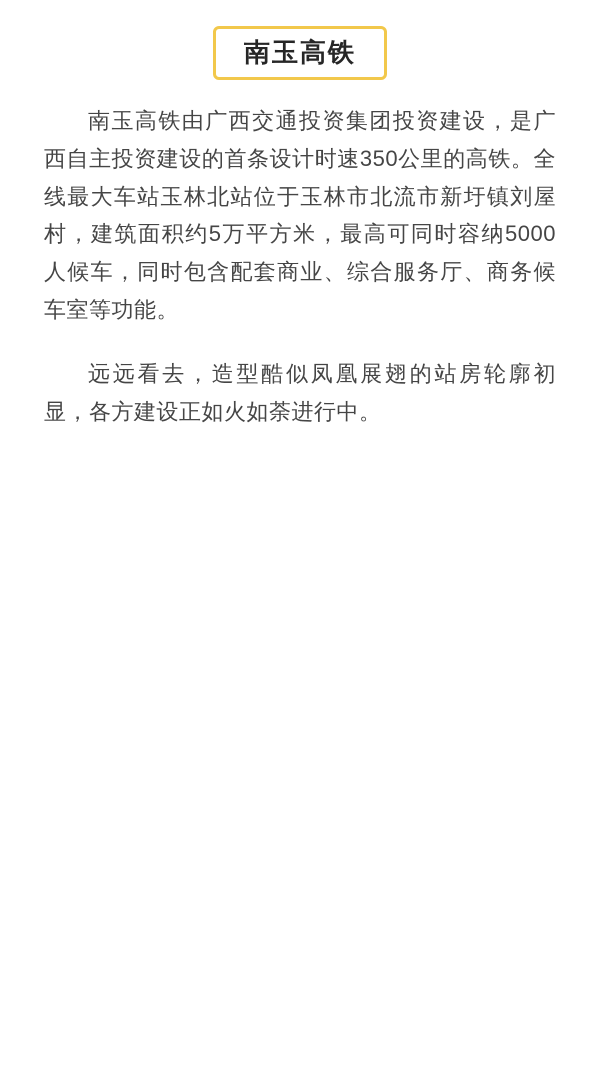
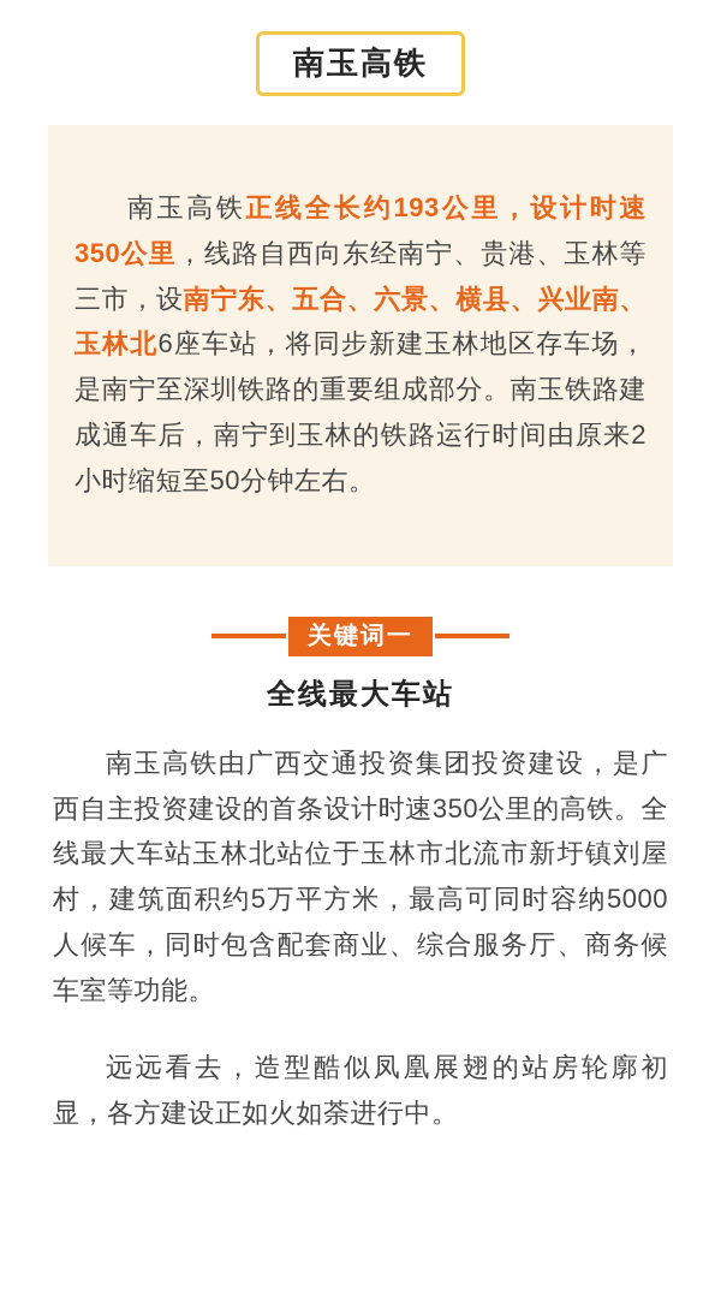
  南玉高铁
+ 南玉高铁正线全长约193公里，设计时速350公里，线路自西向东经南宁、贵港、玉林等三市，设南宁东、五合、六景、横县、兴业南、玉林北6座车站，将同步新建玉林地区存车场，是南宁至深圳铁路的重要组成部分。南玉铁路建成通车后，南宁到玉林的铁路运行时间由原来2小时缩短至50分钟左右。
+ 关键词一
+ 全线最大车站
  南玉高铁由广西交通投资集团投资建设，是广西自主投资建设的首条设计时速350公里的高铁。全线最大车站玉林北站位于玉林市北流市新圩镇刘屋村，建筑面积约5万平方米，最高可同时容纳5000人候车，同时包含配套商业、综合服务厅、商务候车室等功能。
  远远看去，造型酷似凤凰展翅的站房轮廓初显，各方建设正如火如荼进行中。
